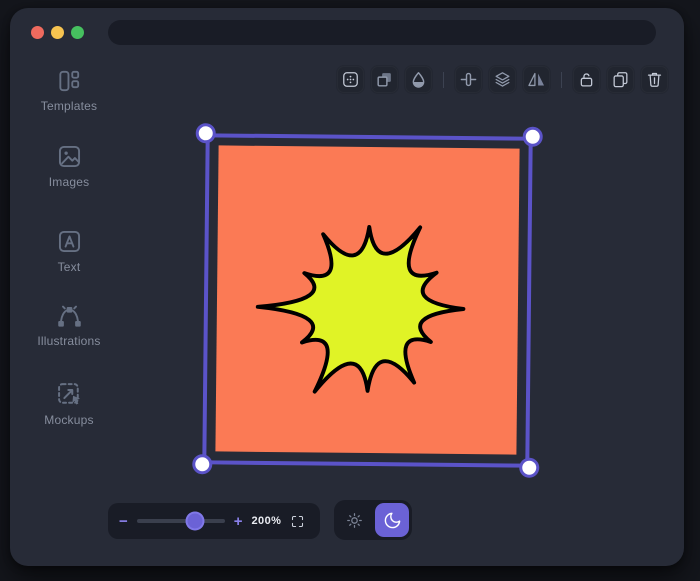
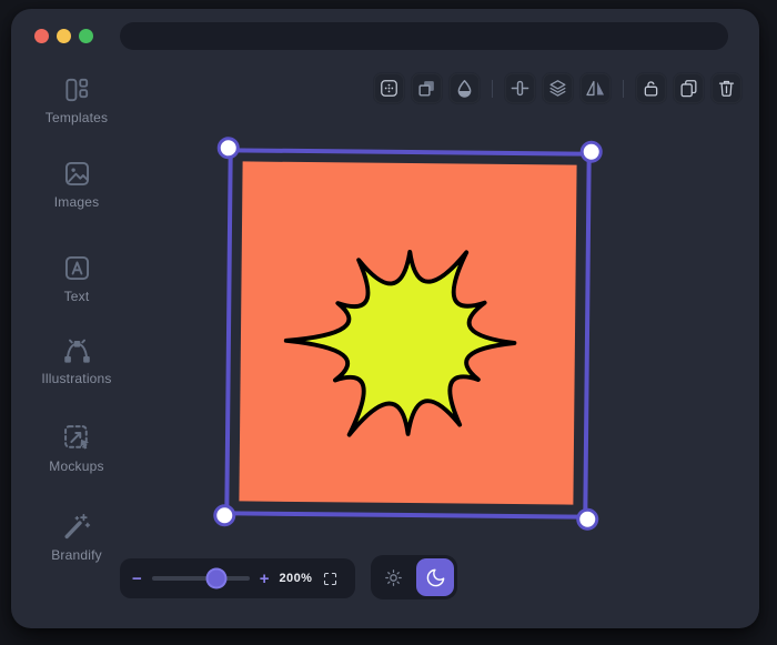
  Templates
  Images
  Text
  Illustrations
  Mockups
+ Brandify
  −
  +
  200%
